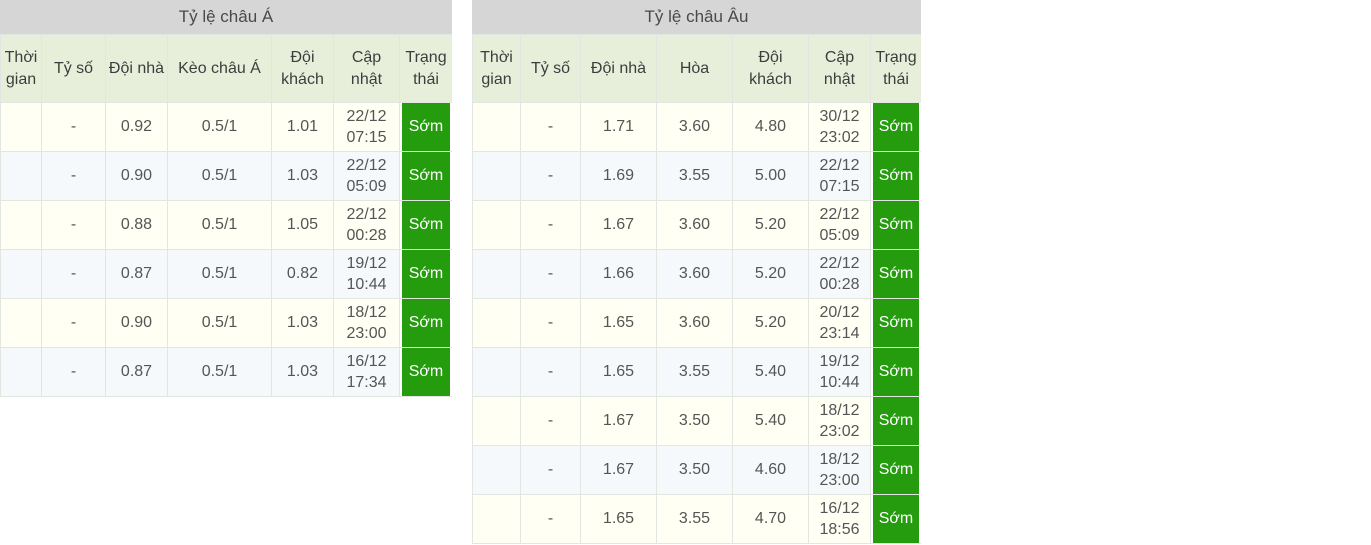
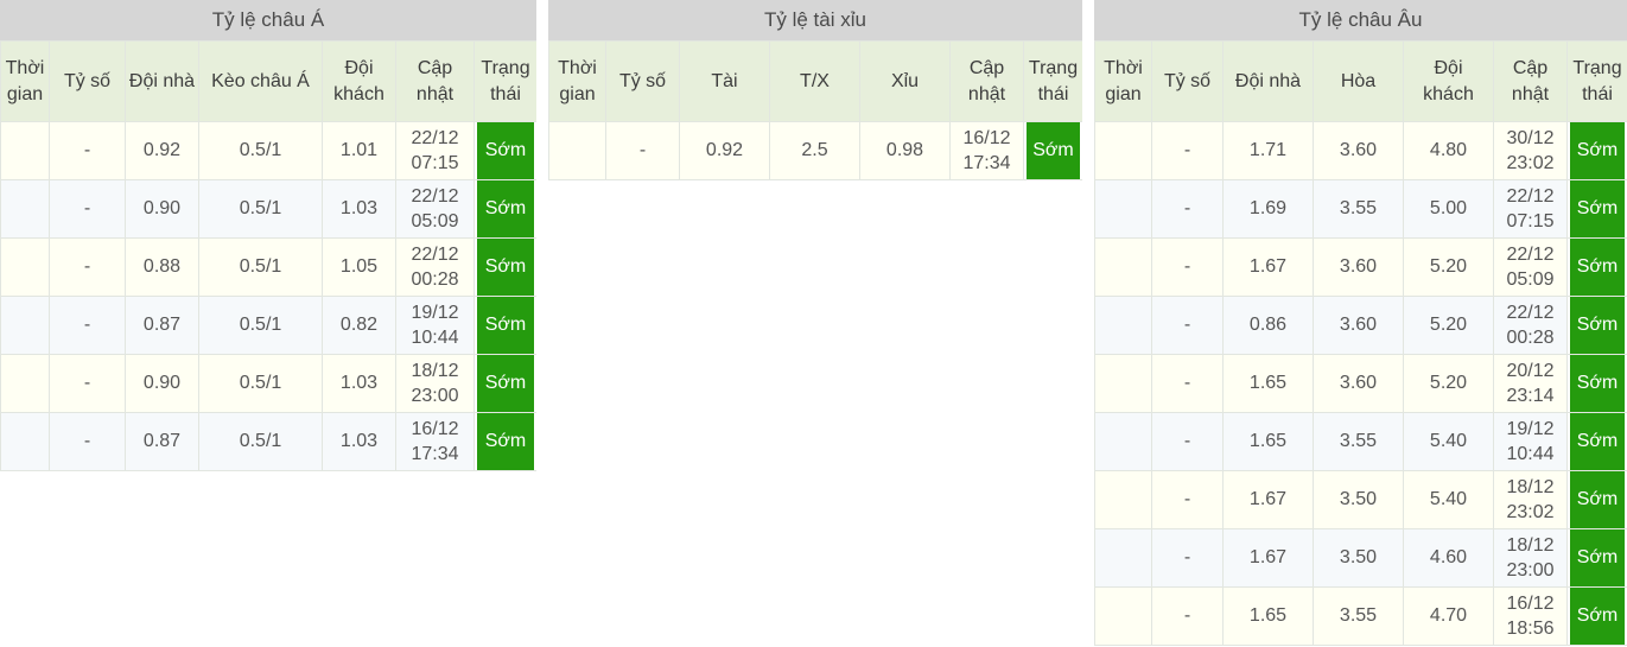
  Tỷ lệ châu Á
  Thời gian	Tỷ số	Đội nhà	Kèo châu Á	Đội khách	Cập nhật	Trạng thái
  	-	0.92	0.5/1	1.01	22/1207:15	Sớm
  	-	0.90	0.5/1	1.03	22/1205:09	Sớm
  	-	0.88	0.5/1	1.05	22/1200:28	Sớm
  	-	0.87	0.5/1	0.82	19/1210:44	Sớm
  	-	0.90	0.5/1	1.03	18/1223:00	Sớm
  	-	0.87	0.5/1	1.03	16/1217:34	Sớm
+ Tỷ lệ tài xỉu
+ Thời gian	Tỷ số	Tài	T/X	Xỉu	Cập nhật	Trạng thái
+ 	-	0.92	2.5	0.98	16/1217:34	Sớm
  Tỷ lệ châu Âu
  Thời gian	Tỷ số	Đội nhà	Hòa	Đội khách	Cập nhật	Trạng thái
  	-	1.71	3.60	4.80	30/1223:02	Sớm
  	-	1.69	3.55	5.00	22/1207:15	Sớm
  	-	1.67	3.60	5.20	22/1205:09	Sớm
- 	-	1.66	3.60	5.20	22/1200:28	Sớm
+ 	-	0.86	3.60	5.20	22/1200:28	Sớm
  	-	1.65	3.60	5.20	20/1223:14	Sớm
  	-	1.65	3.55	5.40	19/1210:44	Sớm
  	-	1.67	3.50	5.40	18/1223:02	Sớm
  	-	1.67	3.50	4.60	18/1223:00	Sớm
  	-	1.65	3.55	4.70	16/1218:56	Sớm
